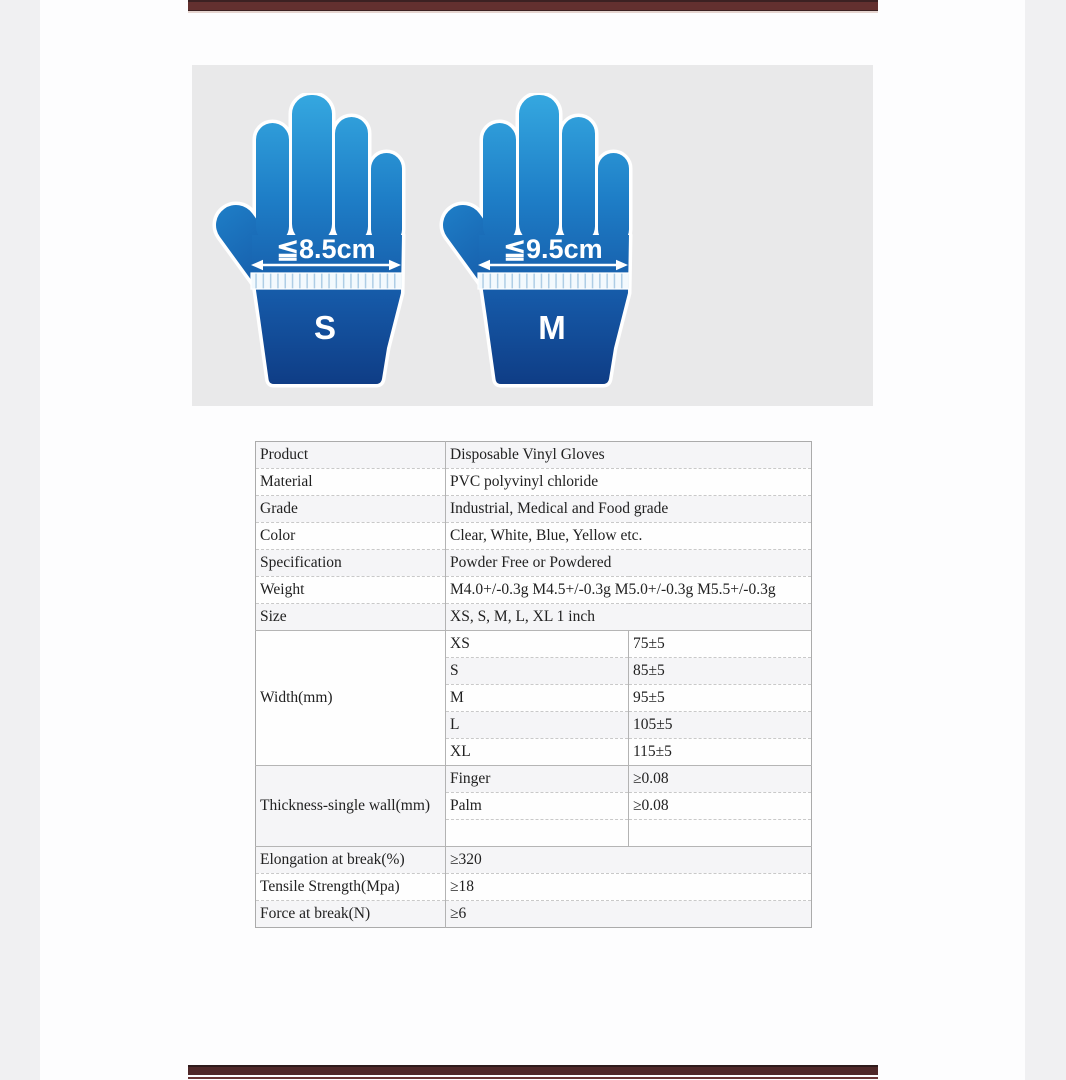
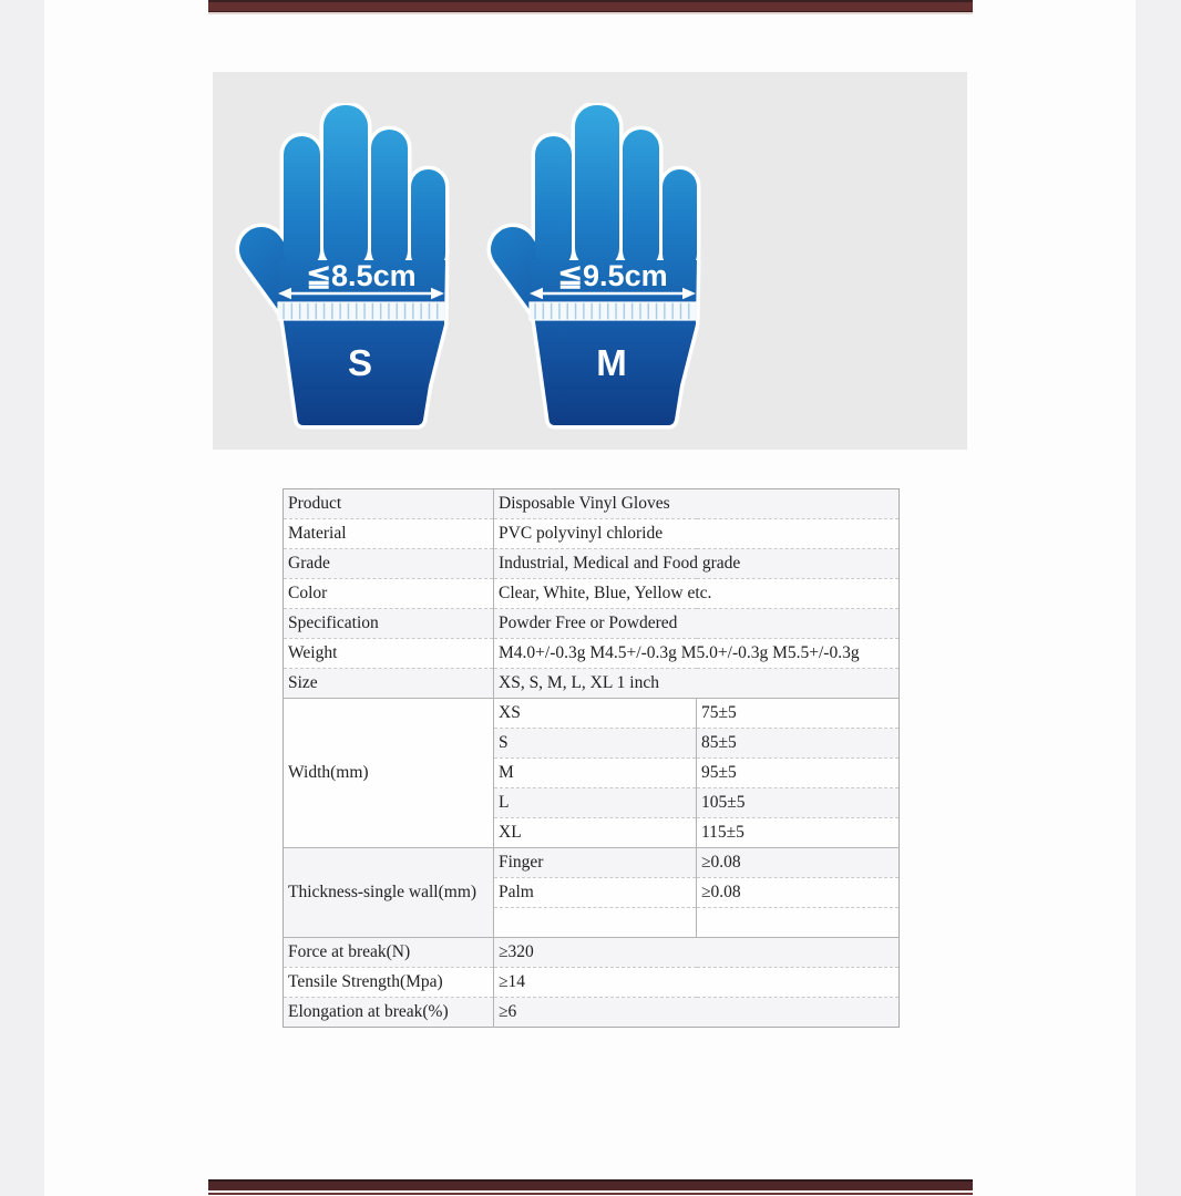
  ≦8.5cm
  S
  ≦9.5cm
  M
  Product	Disposable Vinyl Gloves
  Material	PVC polyvinyl chloride
  Grade	Industrial, Medical and Food grade
  Color	Clear, White, Blue, Yellow etc.
  Specification	Powder Free or Powdered
  Weight	M4.0+/-0.3g M4.5+/-0.3g M5.0+/-0.3g M5.5+/-0.3g
  Size	XS, S, M, L, XL 1 inch
  Width(mm)	XS	75±5
  S	85±5
  M	95±5
  L	105±5
  XL	115±5
  Thickness-single wall(mm)	Finger	≥0.08
  Palm	≥0.08
- Elongation at break(%)	≥320
+ Force at break(N)	≥320
- Tensile Strength(Mpa)	≥18
+ Tensile Strength(Mpa)	≥14
- Force at break(N)	≥6
+ Elongation at break(%)	≥6
